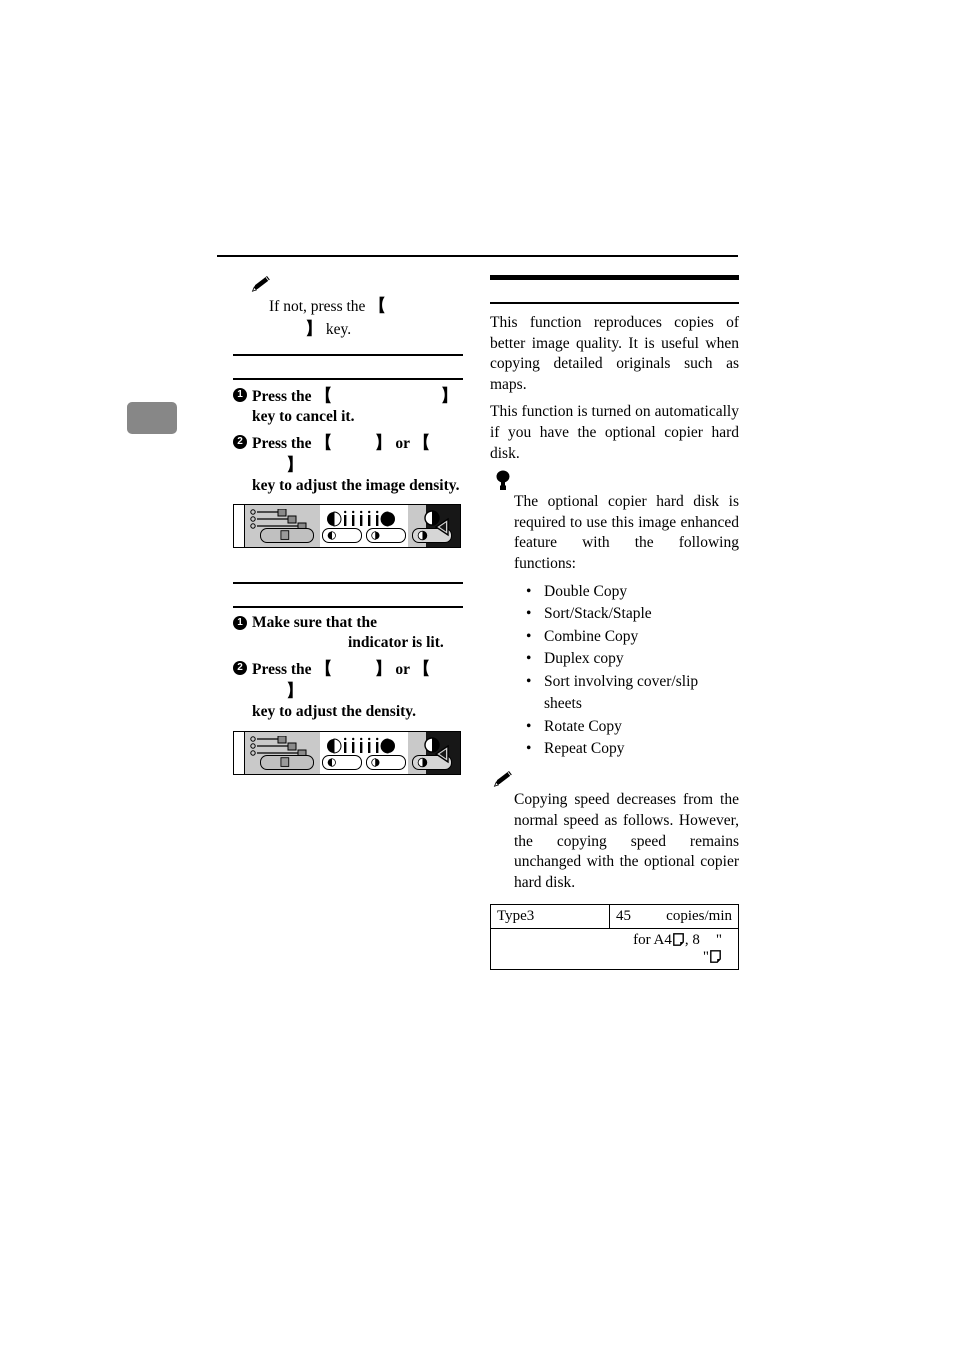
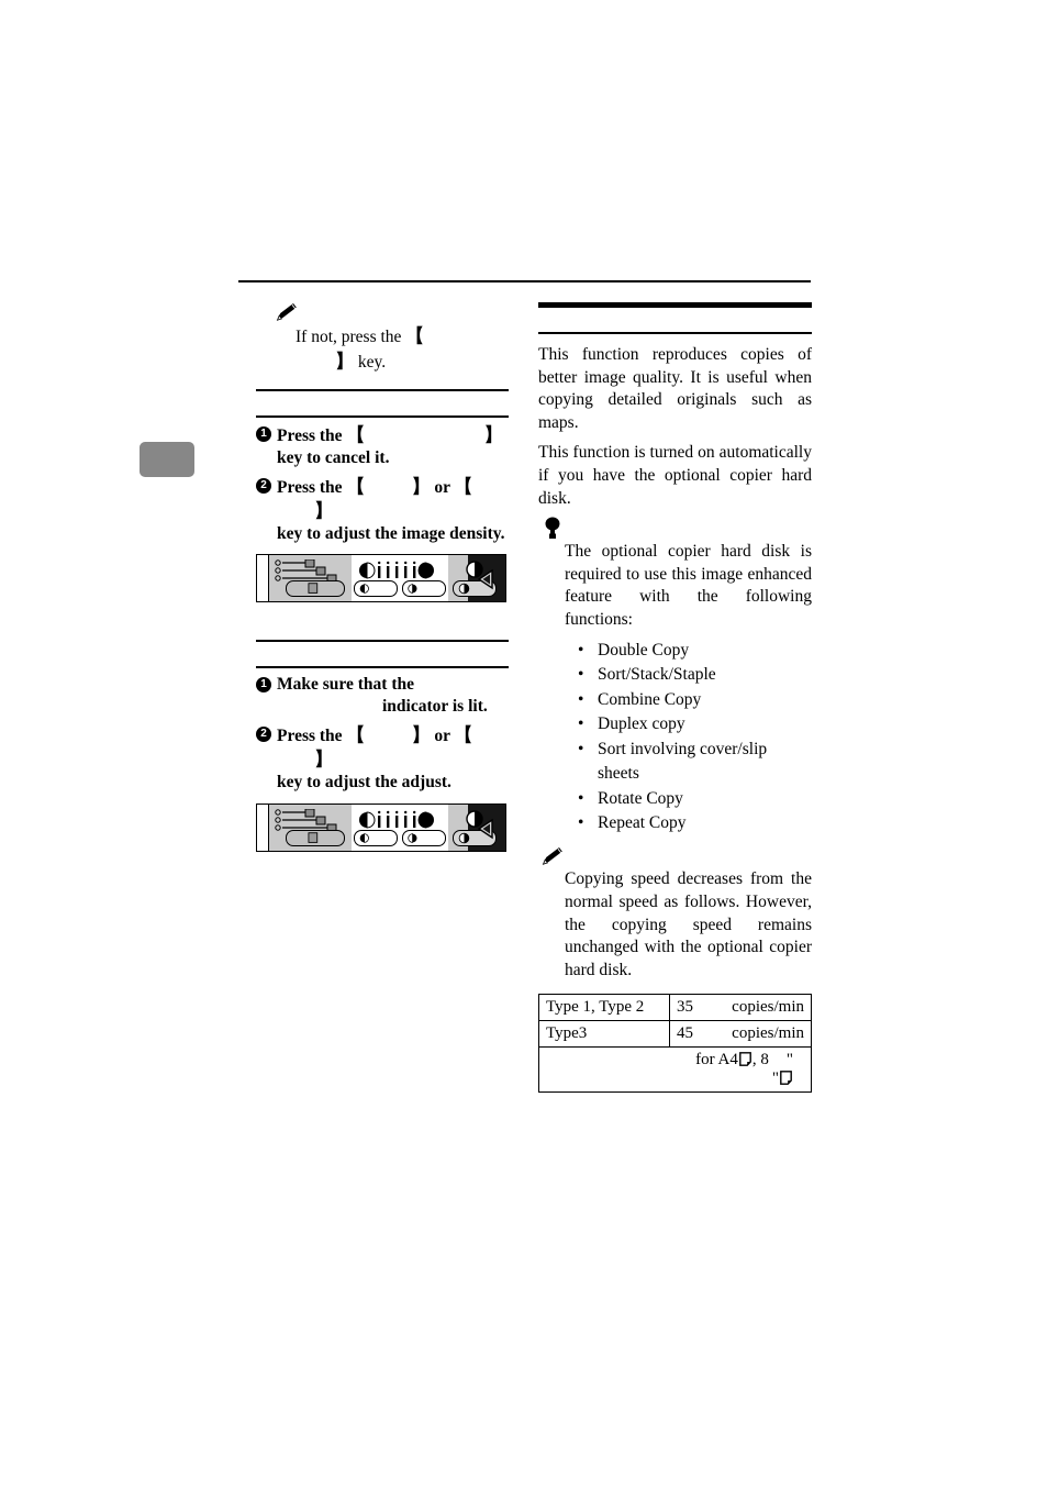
  If not, press the 【
  】 key.
  1
  Press the 【 】
  key to cancel it.
  2
  Press the 【 】 or 【】
  key to adjust the image density.
  1
  Make sure that the
  indicator is lit.
  2
  Press the 【 】 or 【】
- key to adjust the density.
+ key to adjust the adjust.
  This function reproduces copies of better image quality. It is useful when copying detailed originals such as maps.
  This function is turned on automatically if you have the optional copier hard disk.
  The optional copier hard disk is required to use this image enhanced feature with the following functions:
  Double Copy
  Sort/Stack/Staple
  Combine Copy
  Duplex copy
  Sort involving cover/slip sheets
  Rotate Copy
  Repeat Copy
  Copying speed decreases from the normal speed as follows. However, the copying speed remains unchanged with the optional copier hard disk.
+ Type 1, Type 2	35	copies/min
  Type3	45	copies/min
  	for A4 , 8 ""
